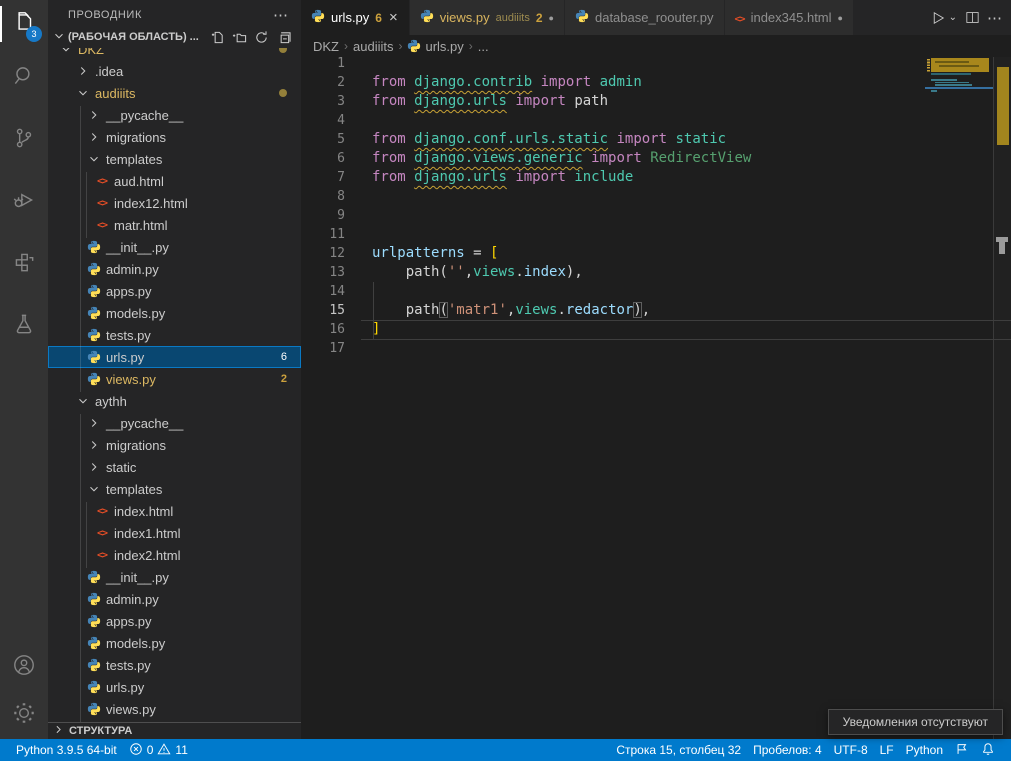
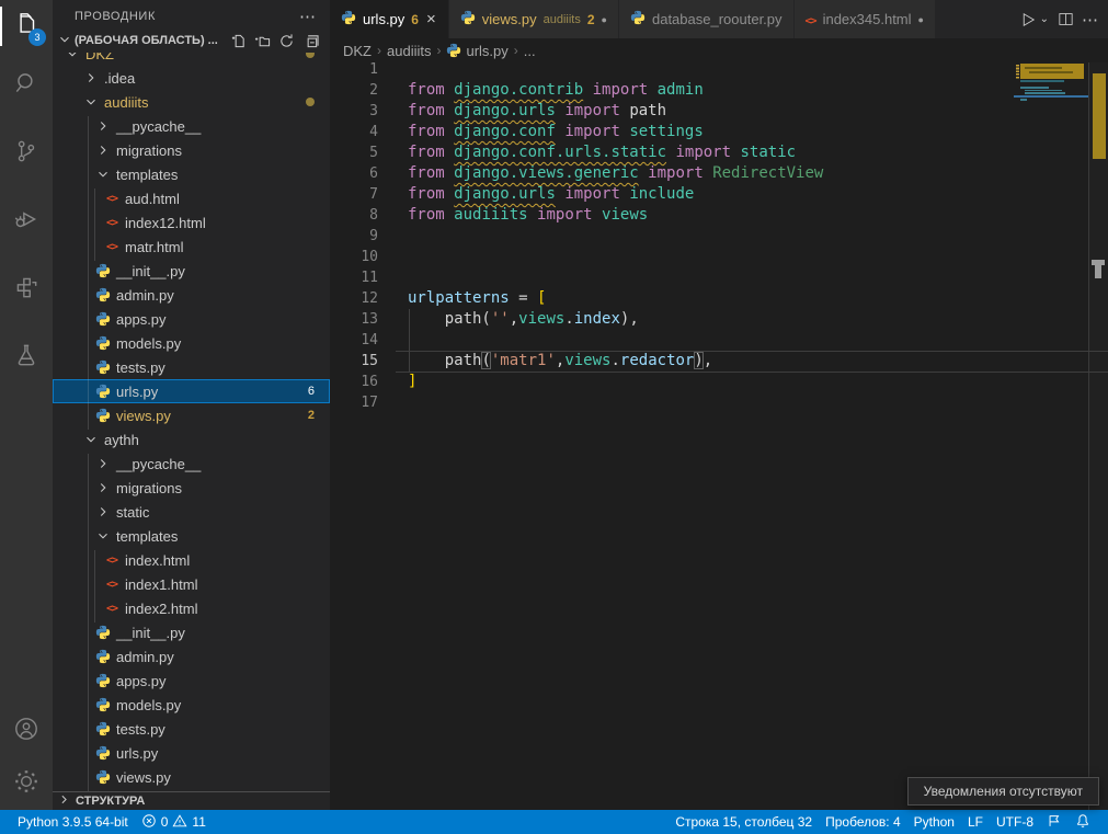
  3
  ПРОВОДНИК
  ⋯
  (РАБОЧАЯ ОБЛАСТЬ) ...
  DKZ
  .idea
  audiiits
  __pycache__
  migrations
  templates
  <>
  aud.html
  <>
  index12.html
  <>
  matr.html
  __init__.py
  admin.py
  apps.py
  models.py
  tests.py
  urls.py
  6
  views.py
  2
  aythh
  __pycache__
  migrations
  static
  templates
  <>
  index.html
  <>
  index1.html
  <>
  index2.html
  __init__.py
  admin.py
  apps.py
  models.py
  tests.py
  urls.py
  views.py
  СТРУКТУРА
  urls.py
  6
  ×
  views.py
  audiiits
  2
  ●
  database_roouter.py
  <>
  index345.html
  ●
  ⌄
  ⋯
  DKZ
  ›
  audiiits
  ›
  urls.py
  ›
  ...
  1
  2
  from django.contrib import admin
  3
  from django.urls import path
  4
+ from django.conf import settings
  5
  from django.conf.urls.static import static
  6
  from django.views.generic import RedirectView
  7
  from django.urls import include
  8
+ from audiiits import views
  9
+ 10
  11
  12
  urlpatterns = [
  13
  path('',views.index),
  14
  15
  path('matr1',views.redactor),
  16
  ]
  17
  Python 3.9.5 64-bit
  0
  11
  Строка 15, столбец 32
  Пробелов: 4
- UTF-8
+ Python
  LF
- Python
+ UTF-8
  Уведомления отсутствуют
